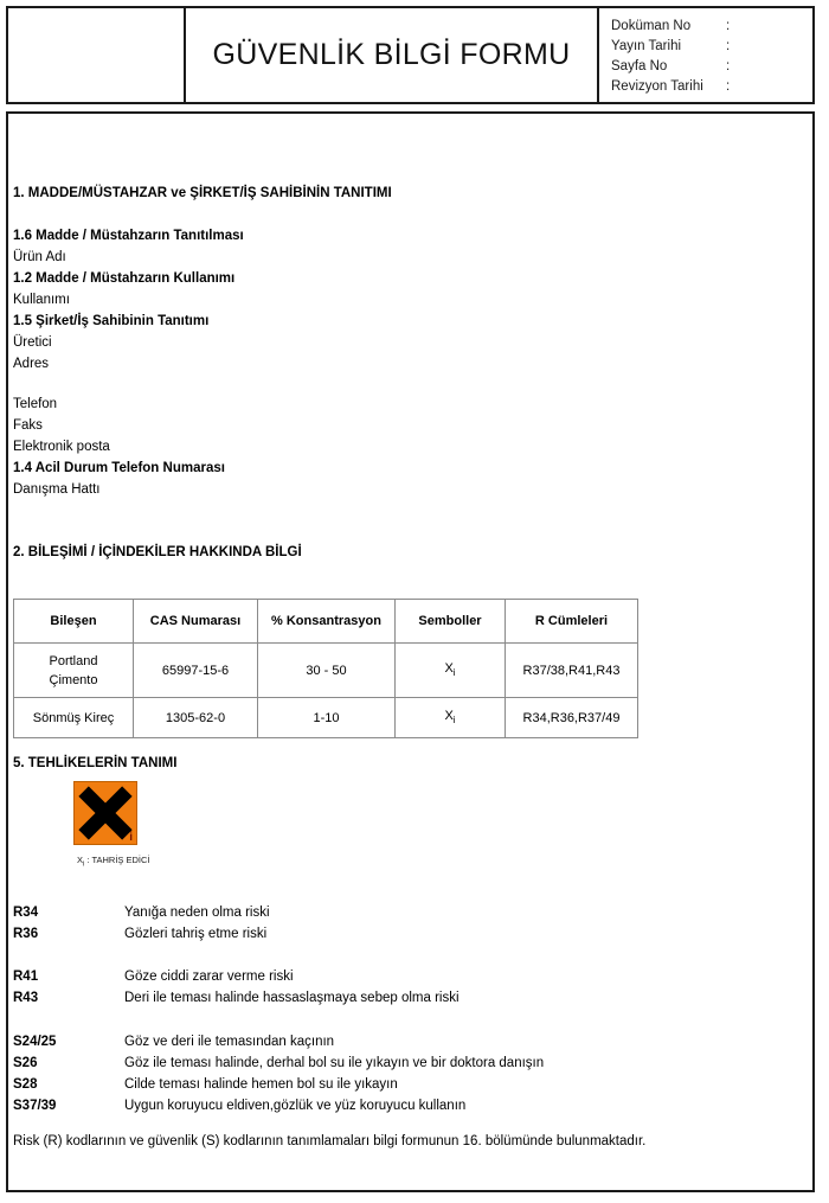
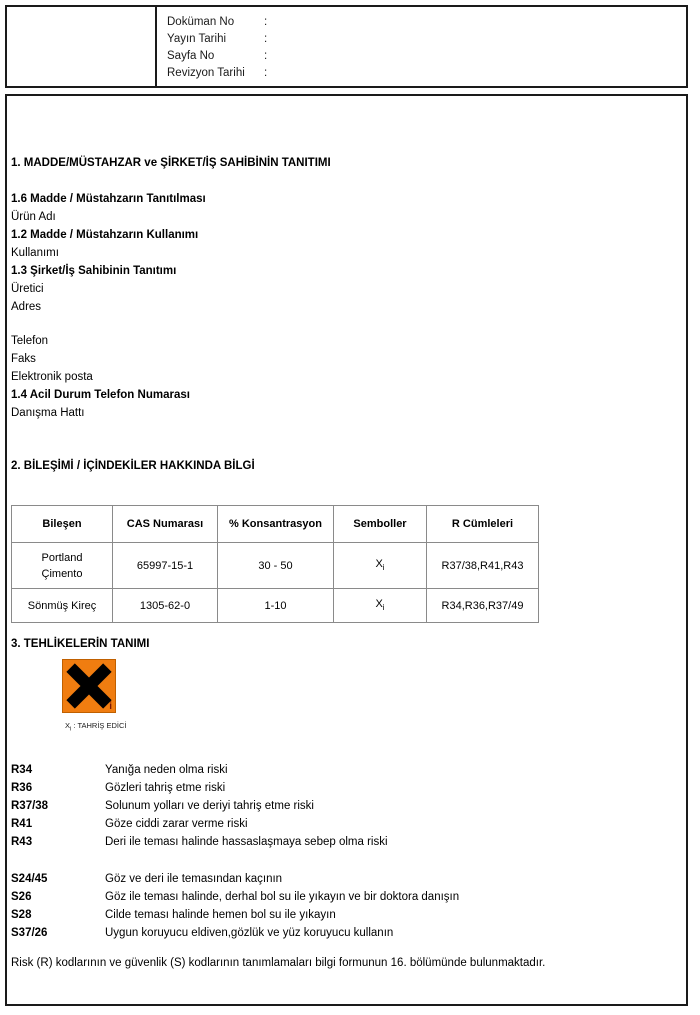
- GÜVENLİK BİLGİ FORMU
  Doküman No
  :
  Yayın Tarihi
  :
  Sayfa No
  :
  Revizyon Tarihi
  :
  1. MADDE/MÜSTAHZAR ve ŞİRKET/İŞ SAHİBİNİN TANITIMI
  1.6 Madde / Müstahzarın Tanıtılması
  Ürün Adı
  1.2 Madde / Müstahzarın Kullanımı
  Kullanımı
- 1.5 Şirket/İş Sahibinin Tanıtımı
+ 1.3 Şirket/İş Sahibinin Tanıtımı
  Üretici
  Adres
  Telefon
  Faks
  Elektronik posta
  1.4 Acil Durum Telefon Numarası
  Danışma Hattı
  2. BİLEŞİMİ / İÇİNDEKİLER HAKKINDA BİLGİ
  Bileşen	CAS Numarası	% Konsantrasyon	Semboller	R Cümleleri
- Portland Çimento	65997-15-6	30 - 50	Xi	R37/38,R41,R43
+ Portland Çimento	65997-15-1	30 - 50	Xi	R37/38,R41,R43
  Sönmüş Kireç	1305-62-0	1-10	Xi	R34,R36,R37/49
- 5. TEHLİKELERİN TANIMI
+ 3. TEHLİKELERİN TANIMI
  i
  X : TAHRİŞ EDİCİ
  R34 Yanığa neden olma riski
  R36 Gözleri tahriş etme riski
+ R37/38 Solunum yolları ve deriyi tahriş etme riski
  R41 Göze ciddi zarar verme riski
  R43 Deri ile teması halinde hassaslaşmaya sebep olma riski
- S24/25 Göz ve deri ile temasından kaçının
+ S24/45 Göz ve deri ile temasından kaçının
  S26 Göz ile teması halinde, derhal bol su ile yıkayın ve bir doktora danışın
  S28 Cilde teması halinde hemen bol su ile yıkayın
- S37/39 Uygun koruyucu eldiven,gözlük ve yüz koruyucu kullanın
+ S37/26 Uygun koruyucu eldiven,gözlük ve yüz koruyucu kullanın
  Risk (R) kodlarının ve güvenlik (S) kodlarının tanımlamaları bilgi formunun 16. bölümünde bulunmaktadır.
